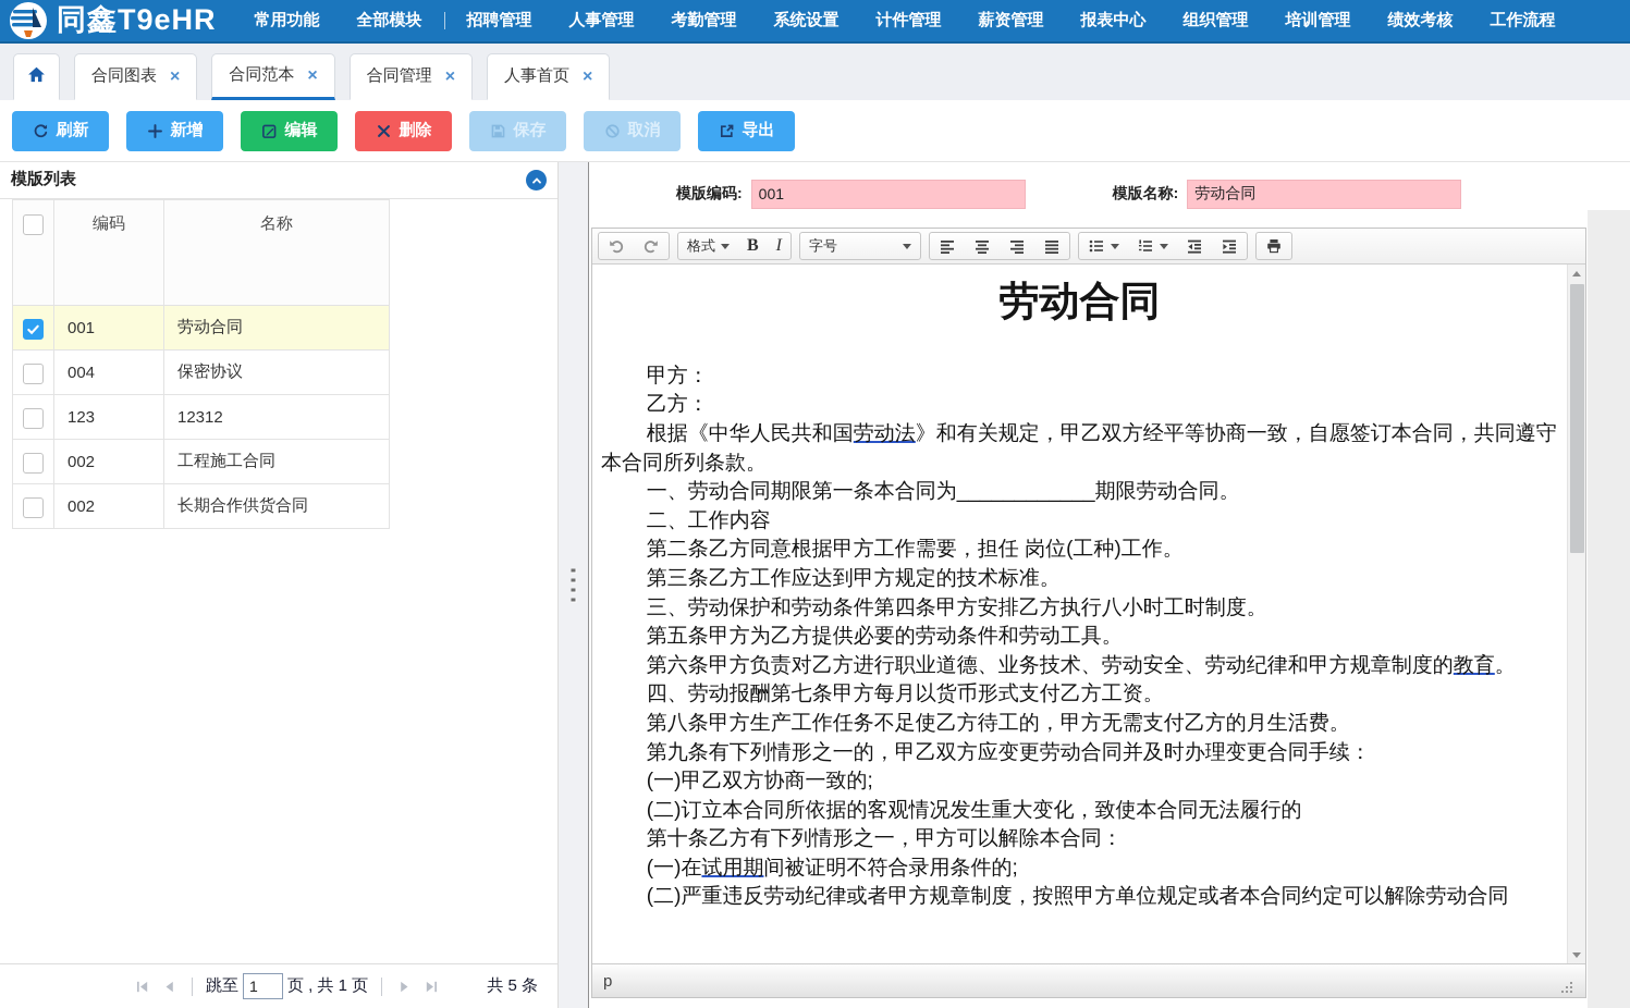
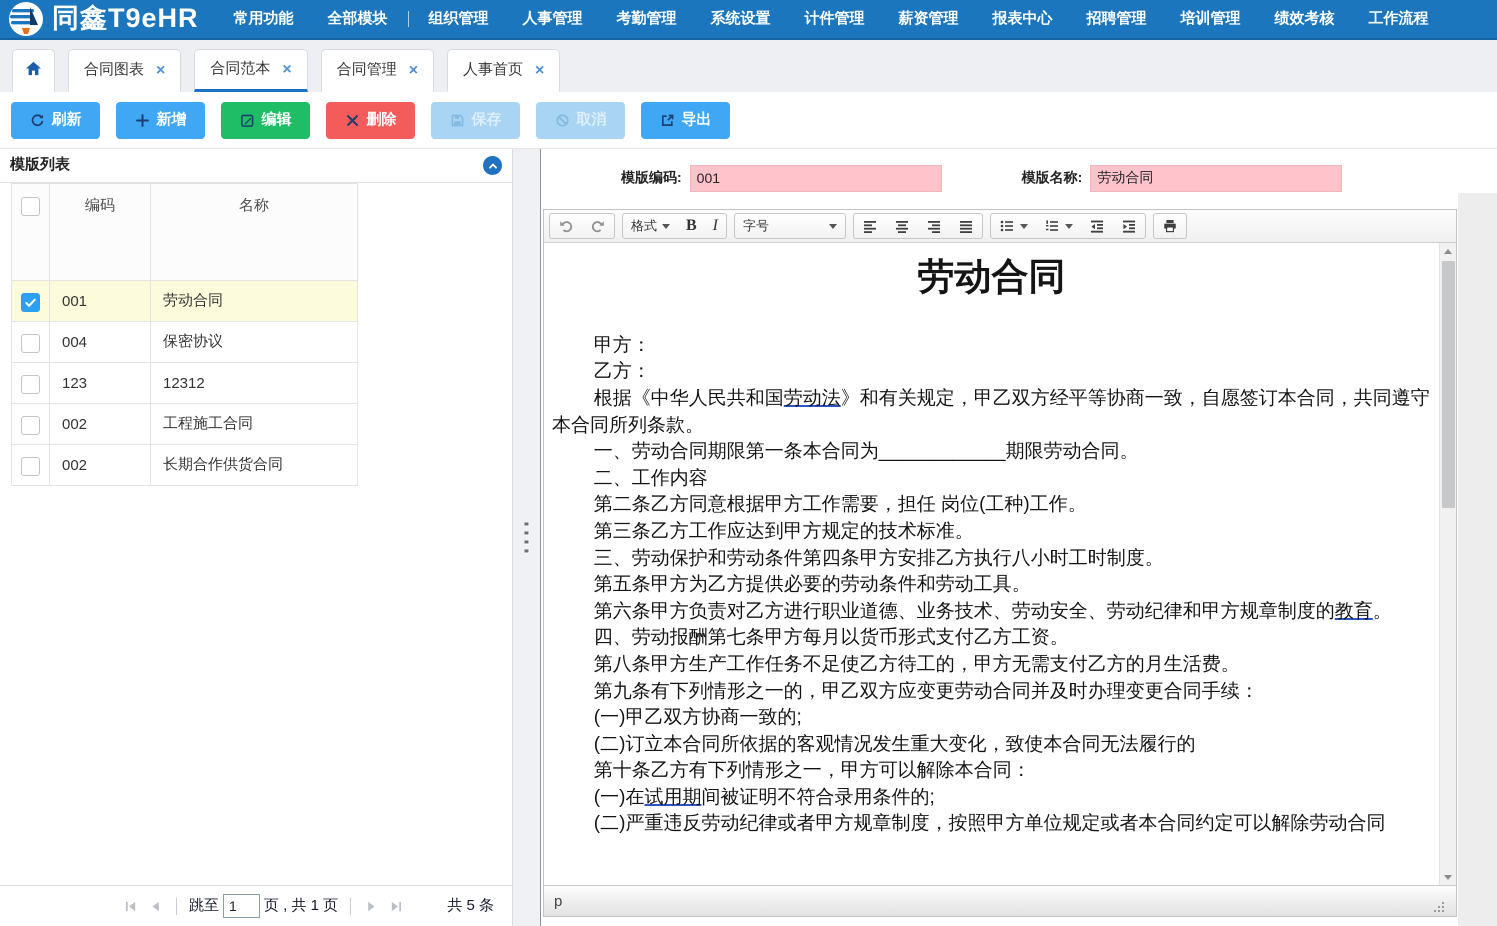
  同鑫T9eHR
  常用功能
  全部模块
- 招聘管理
+ 组织管理
  人事管理
  考勤管理
  系统设置
  计件管理
  薪资管理
  报表中心
- 组织管理
+ 招聘管理
  培训管理
  绩效考核
  工作流程
  合同图表
  ×
  合同范本
  ×
  合同管理
  ×
  人事首页
  ×
  刷新
  新增
  编辑
  删除
  保存
  取消
  导出
  模版列表
  	编码	名称
  	001	劳动合同
  	004	保密协议
  	123	12312
  	002	工程施工合同
  	002	长期合作供货合同
  跳至
  1
  页 , 共 1 页
  共 5 条
  模版编码:
  001
  模版名称:
  劳动合同
  格式
  B
  I
  字号
  劳动合同
  甲方：
  乙方：
  根据《中华人民共和国劳动法》和有关规定，甲乙双方经平等协商一致，自愿签订本合同，共同遵守本合同所列条款。
  一、劳动合同期限第一条本合同为____________期限劳动合同。
  二、工作内容
  第二条乙方同意根据甲方工作需要，担任 岗位(工种)工作。
  第三条乙方工作应达到甲方规定的技术标准。
  三、劳动保护和劳动条件第四条甲方安排乙方执行八小时工时制度。
  第五条甲方为乙方提供必要的劳动条件和劳动工具。
  第六条甲方负责对乙方进行职业道德、业务技术、劳动安全、劳动纪律和甲方规章制度的教育。
  四、劳动报酬第七条甲方每月以货币形式支付乙方工资。
  第八条甲方生产工作任务不足使乙方待工的，甲方无需支付乙方的月生活费。
  第九条有下列情形之一的，甲乙双方应变更劳动合同并及时办理变更合同手续：
  (一)甲乙双方协商一致的;
  (二)订立本合同所依据的客观情况发生重大变化，致使本合同无法履行的
  第十条乙方有下列情形之一，甲方可以解除本合同：
  (一)在试用期间被证明不符合录用条件的;
  (二)严重违反劳动纪律或者甲方规章制度，按照甲方单位规定或者本合同约定可以解除劳动合同
  p
